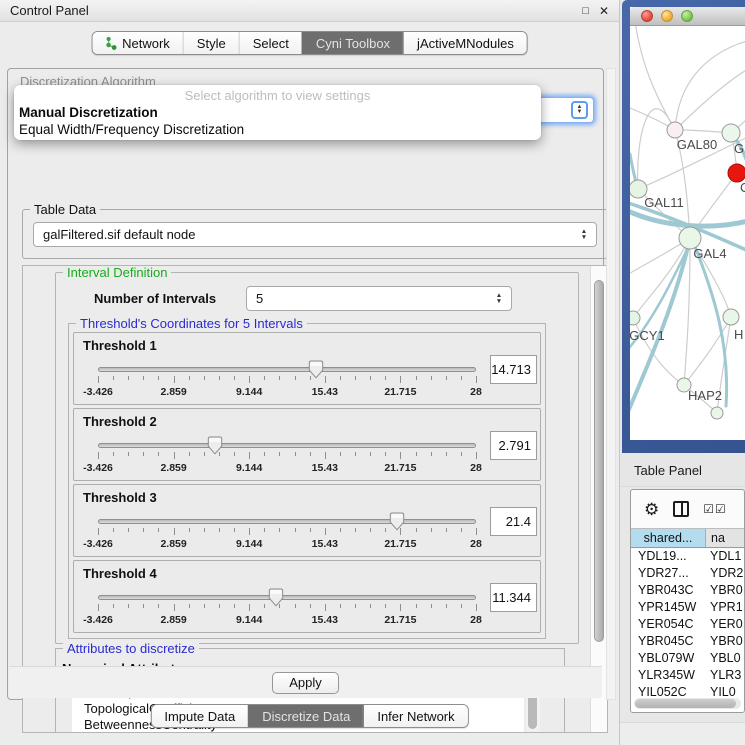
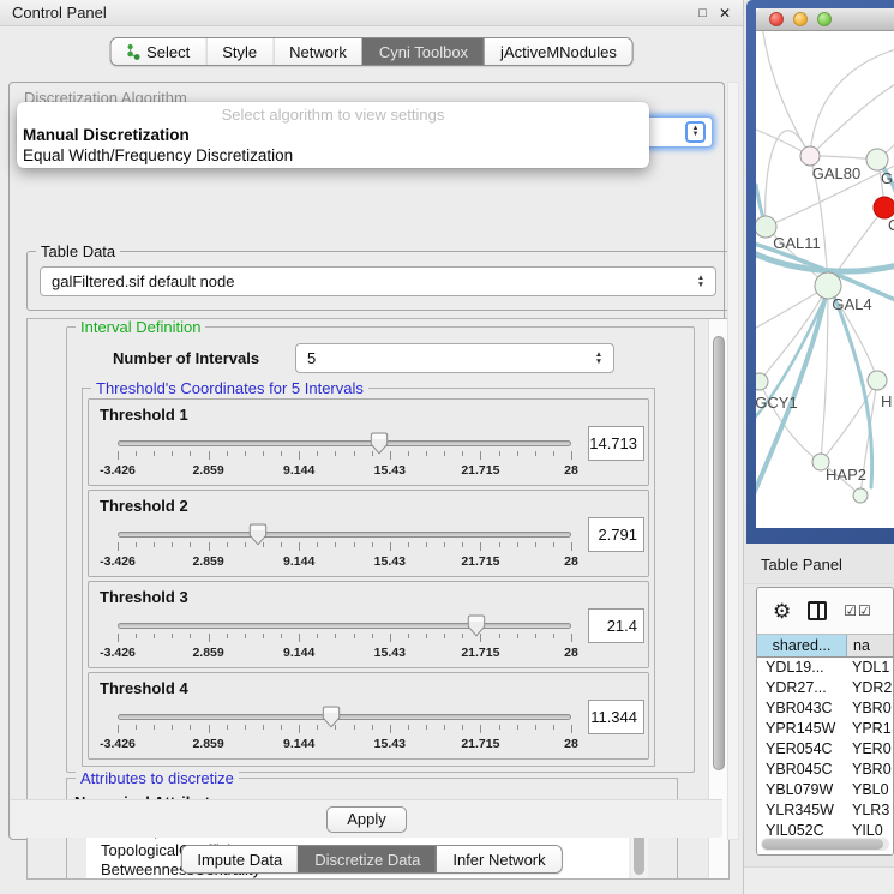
  Control Panel
  □
  ✕
- Network
+ Select
  Style
- Select
+ Network
  Cyni Toolbox
  jActiveMNodules
  Discretization Algorithm
  Table Data
  galFiltered.sif default node
  Interval Definition
  Number of Intervals
  5
  Threshold's Coordinates for 5 Intervals
  Threshold 1
  -3.426
  2.859
  9.144
  15.43
  21.715
  28
  14.713
  Threshold 2
  -3.426
  2.859
  9.144
  15.43
  21.715
  28
  2.791
  Threshold 3
  -3.426
  2.859
  9.144
  15.43
  21.715
  28
  21.4
  Threshold 4
  -3.426
  2.859
  9.144
  15.43
  21.715
  28
  11.344
  Attributes to discretize
  Apply
  Impute Data
  Discretize Data
  Infer Network
  Select algorithm to view settings
  Manual Discretization
  Equal Width/Frequency Discretization
  GAL80
  G
  GAL11
  GAL4
  GCY1
  H
  HAP2
  Table Panel
  ⚙
  ☑☑
  shared...
  na
  YDL19...
  YDL1
  YDR27...
  YDR2
  YBR043C
  YBR0
  YPR145W
  YPR1
  YER054C
  YER0
  YBR045C
  YBR0
  YBL079W
  YBL0
  YLR345W
  YLR3
  YIL052C
  YIL0
